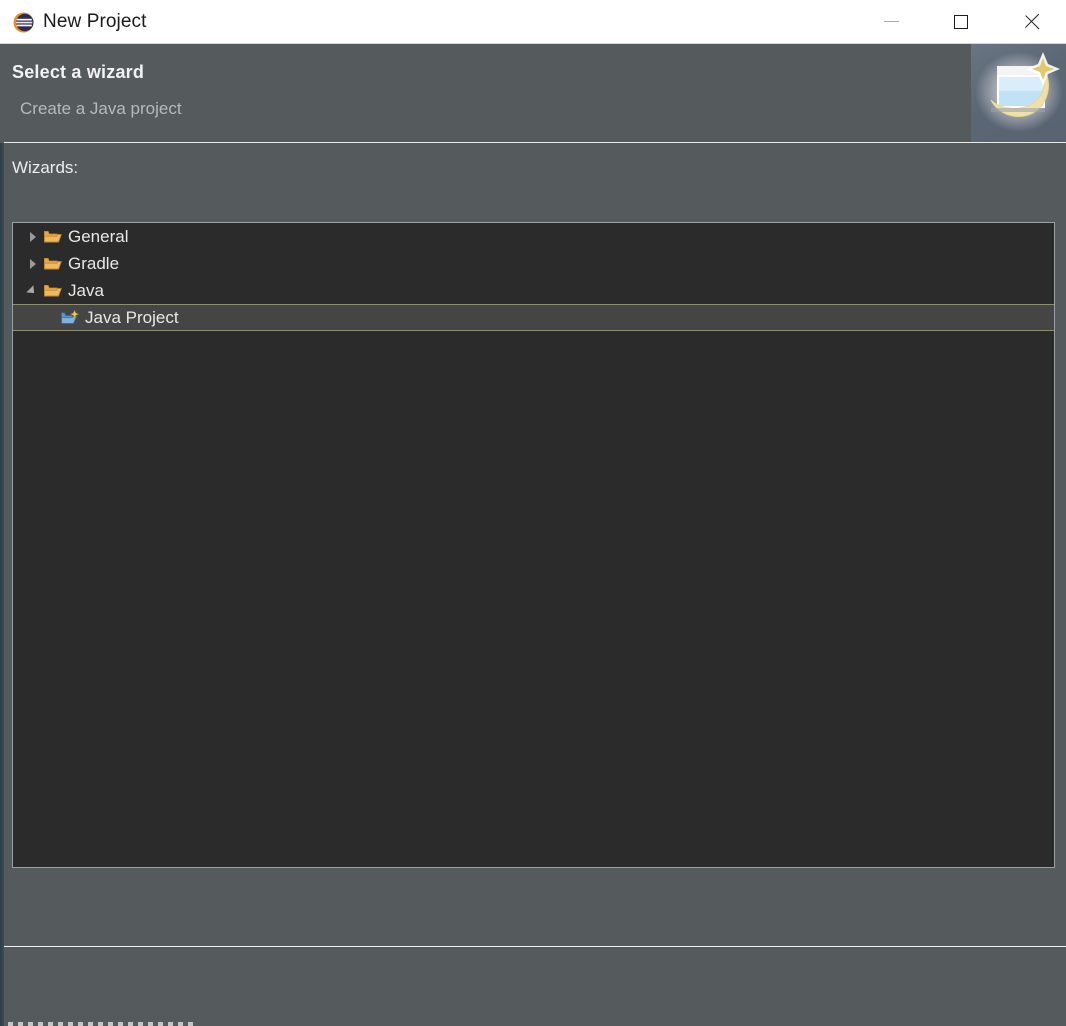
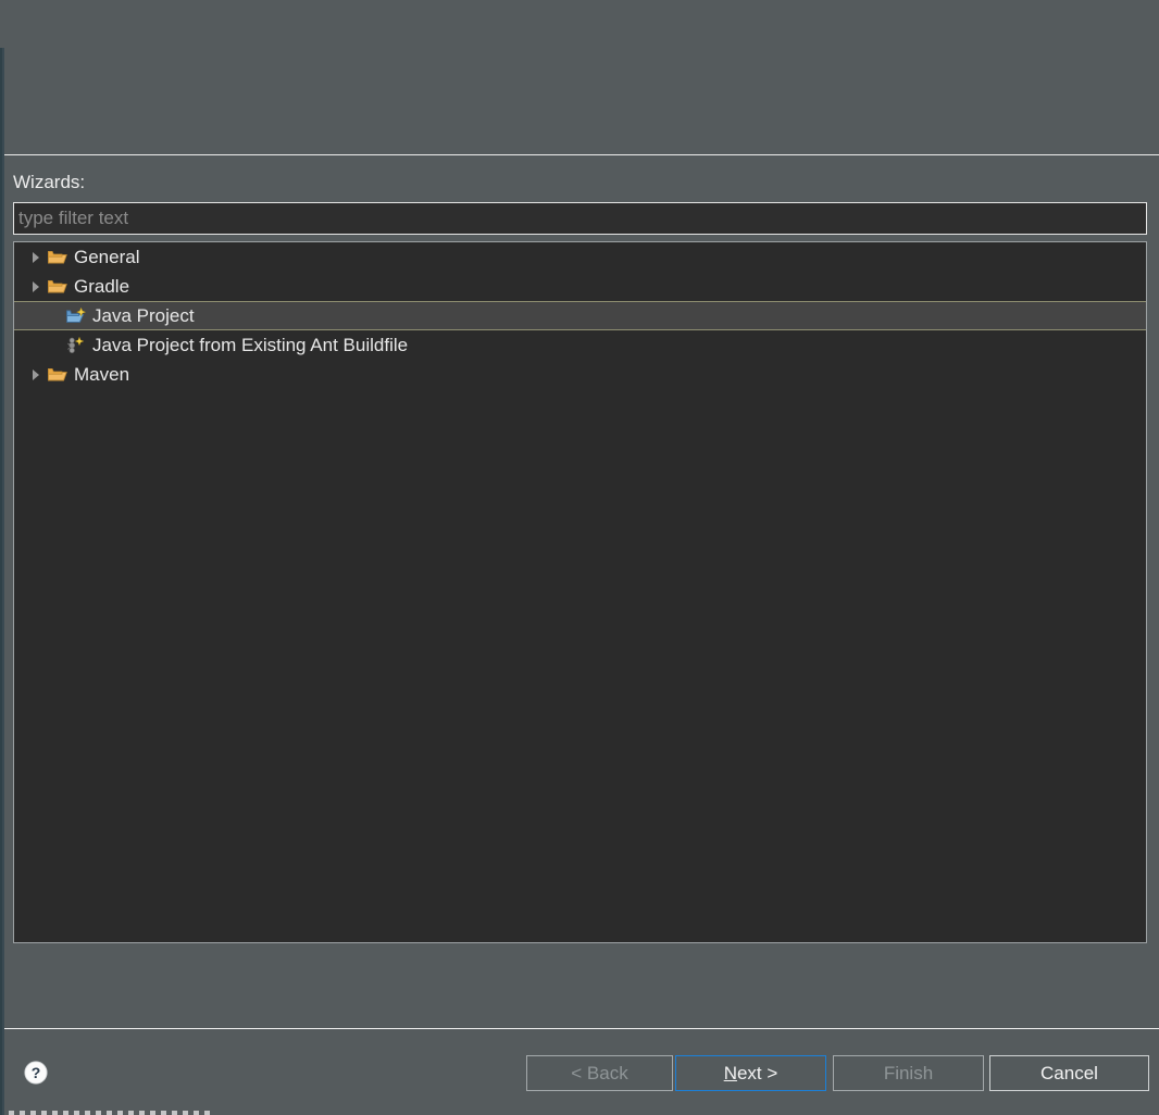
- New Project
- Select a wizard
- Create a Java project
  Wizards:
+ type filter text
  General
  Gradle
- Java
  Java Project
+ Java Project from Existing Ant Buildfile
+ Maven
+ ?
+ < Back
+ N
+ ext >
+ Finish
+ Cancel
